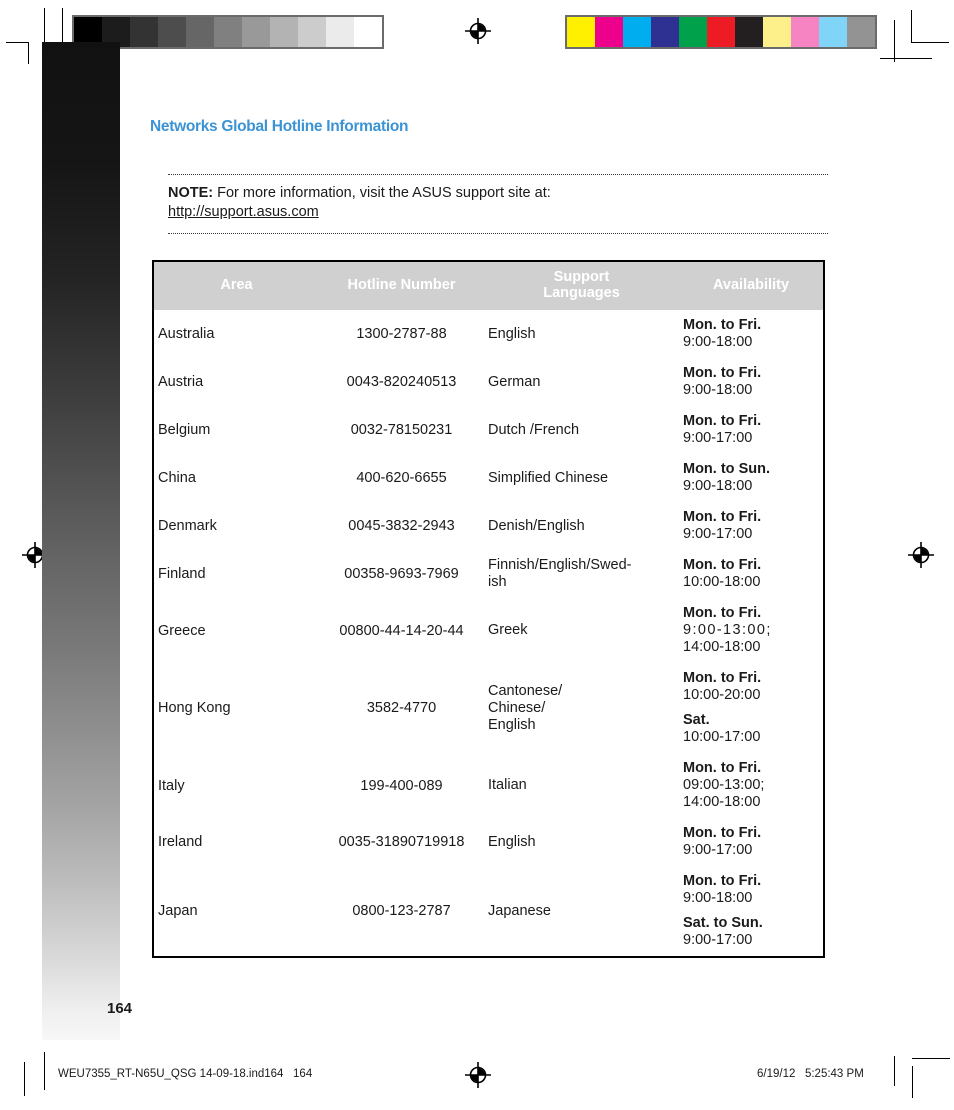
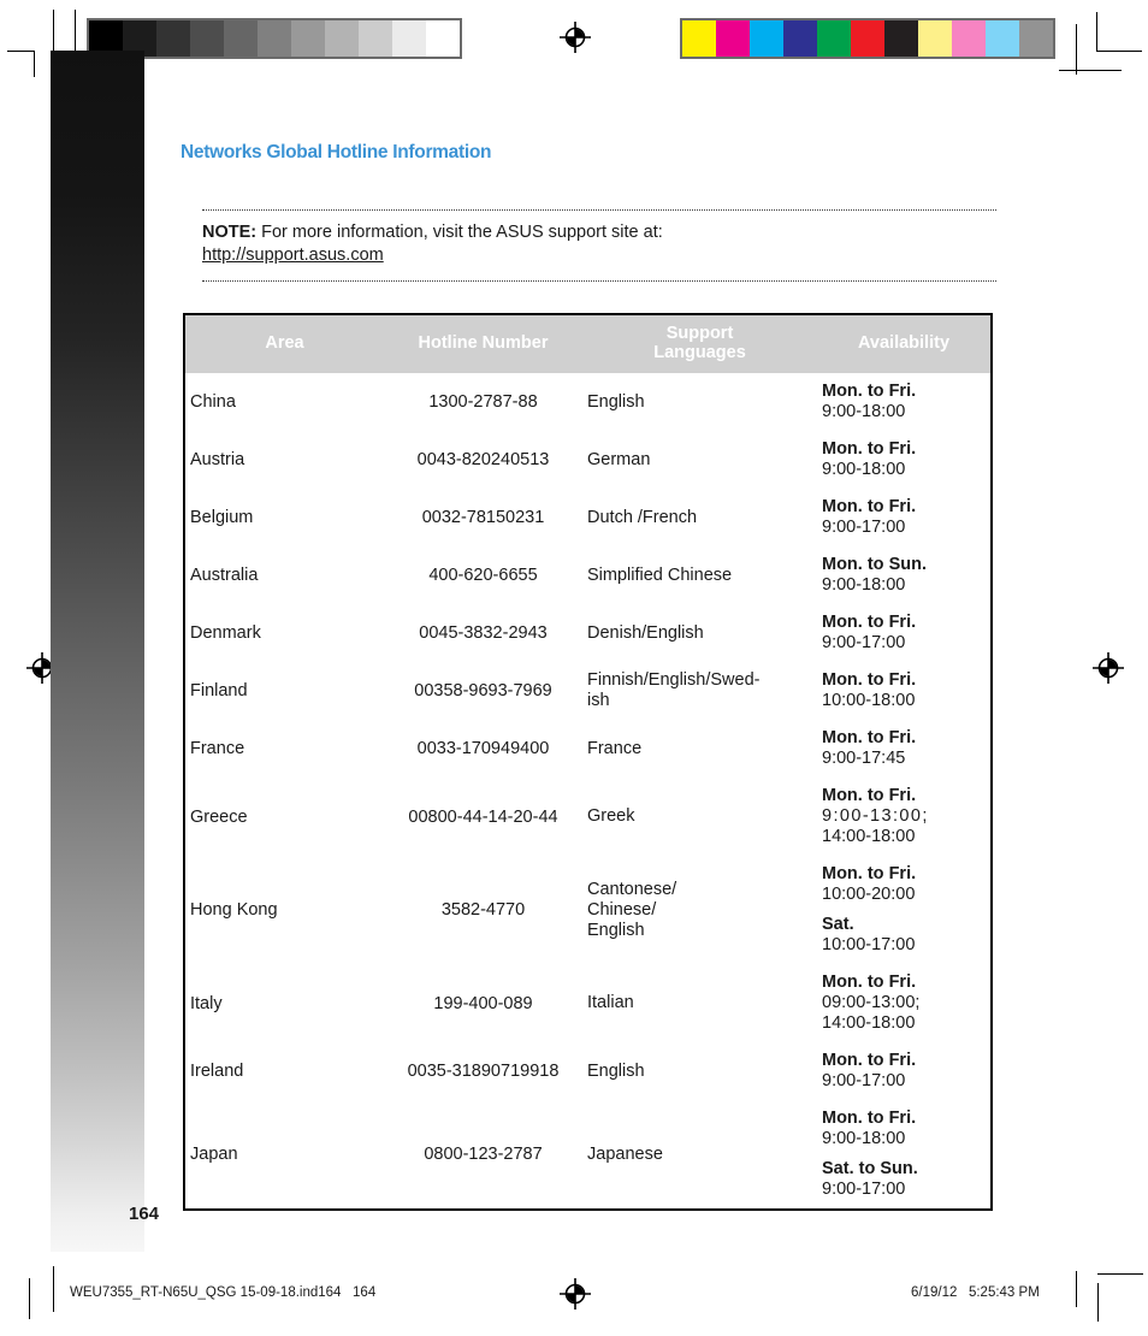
  Networks Global Hotline Information
  NOTE: For more information, visit the ASUS support site at:
  http://support.asus.com
  Area	Hotline Number	Support Languages	Availability
- Australia	1300-2787-88	English	Mon. to Fri.9:00-18:00
+ China	1300-2787-88	English	Mon. to Fri.9:00-18:00
  Austria	0043-820240513	German	Mon. to Fri.9:00-18:00
  Belgium	0032-78150231	Dutch /French	Mon. to Fri.9:00-17:00
- China	400-620-6655	Simplified Chinese	Mon. to Sun.9:00-18:00
+ Australia	400-620-6655	Simplified Chinese	Mon. to Sun.9:00-18:00
  Denmark	0045-3832-2943	Denish/English	Mon. to Fri.9:00-17:00
  Finland	00358-9693-7969	Finnish/English/Swed-ish	Mon. to Fri.10:00-18:00
+ France	0033-170949400	France	Mon. to Fri.9:00-17:45
  Greece	00800-44-14-20-44	Greek	Mon. to Fri.9:00-13:00;14:00-18:00
  Hong Kong	3582-4770	Cantonese/Chinese/English	Mon. to Fri.10:00-20:00Sat.10:00-17:00
  Italy	199-400-089	Italian	Mon. to Fri.09:00-13:00;14:00-18:00
  Ireland	0035-31890719918	English	Mon. to Fri.9:00-17:00
  Japan	0800-123-2787	Japanese	Mon. to Fri.9:00-18:00Sat. to Sun.9:00-17:00
  164
- WEU7355_RT-N65U_QSG 14-09-18.ind164 164
+ WEU7355_RT-N65U_QSG 15-09-18.ind164 164
  6/19/12 5:25:43 PM
